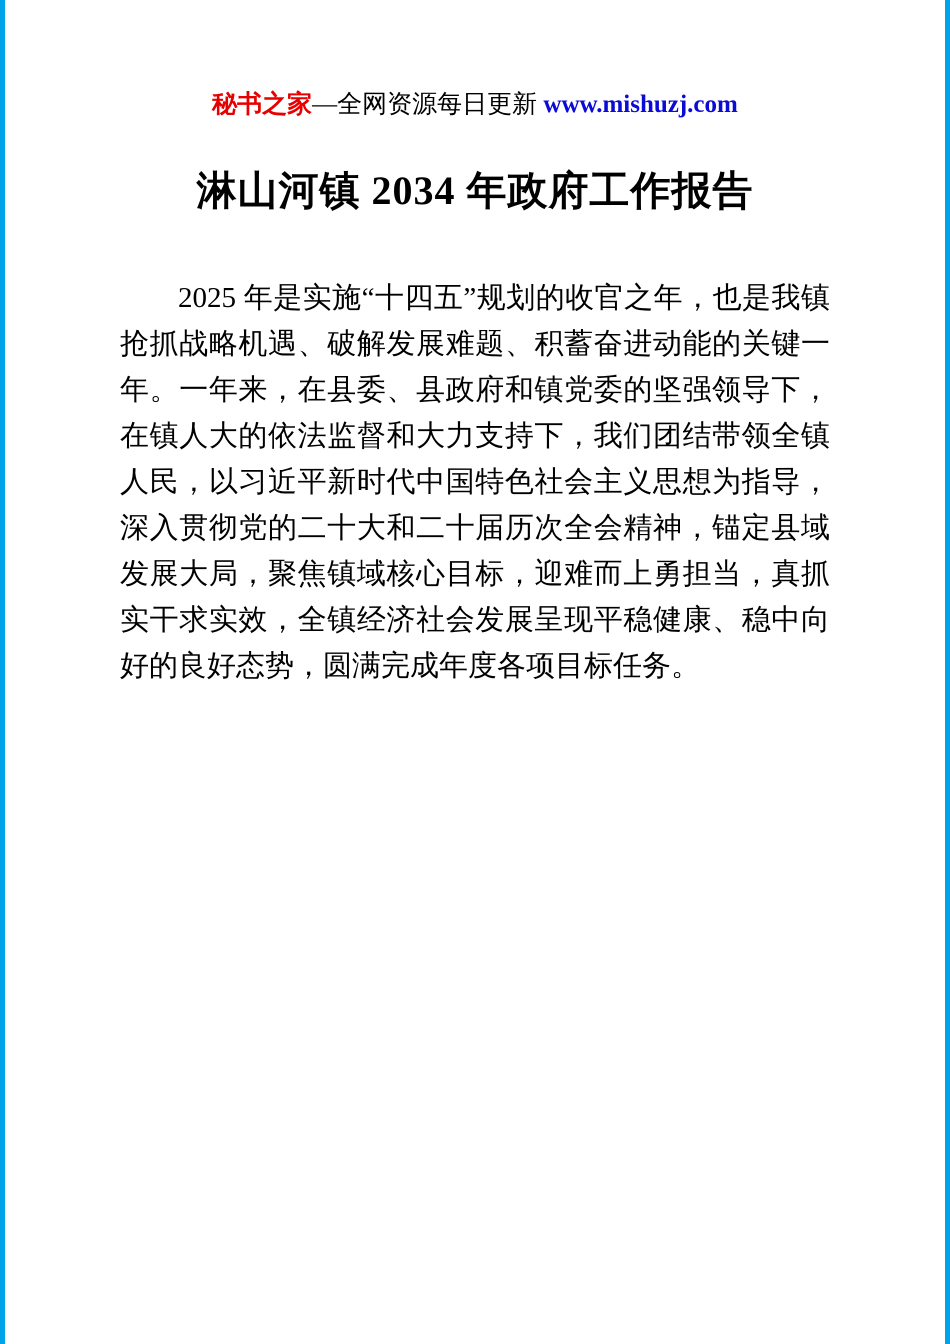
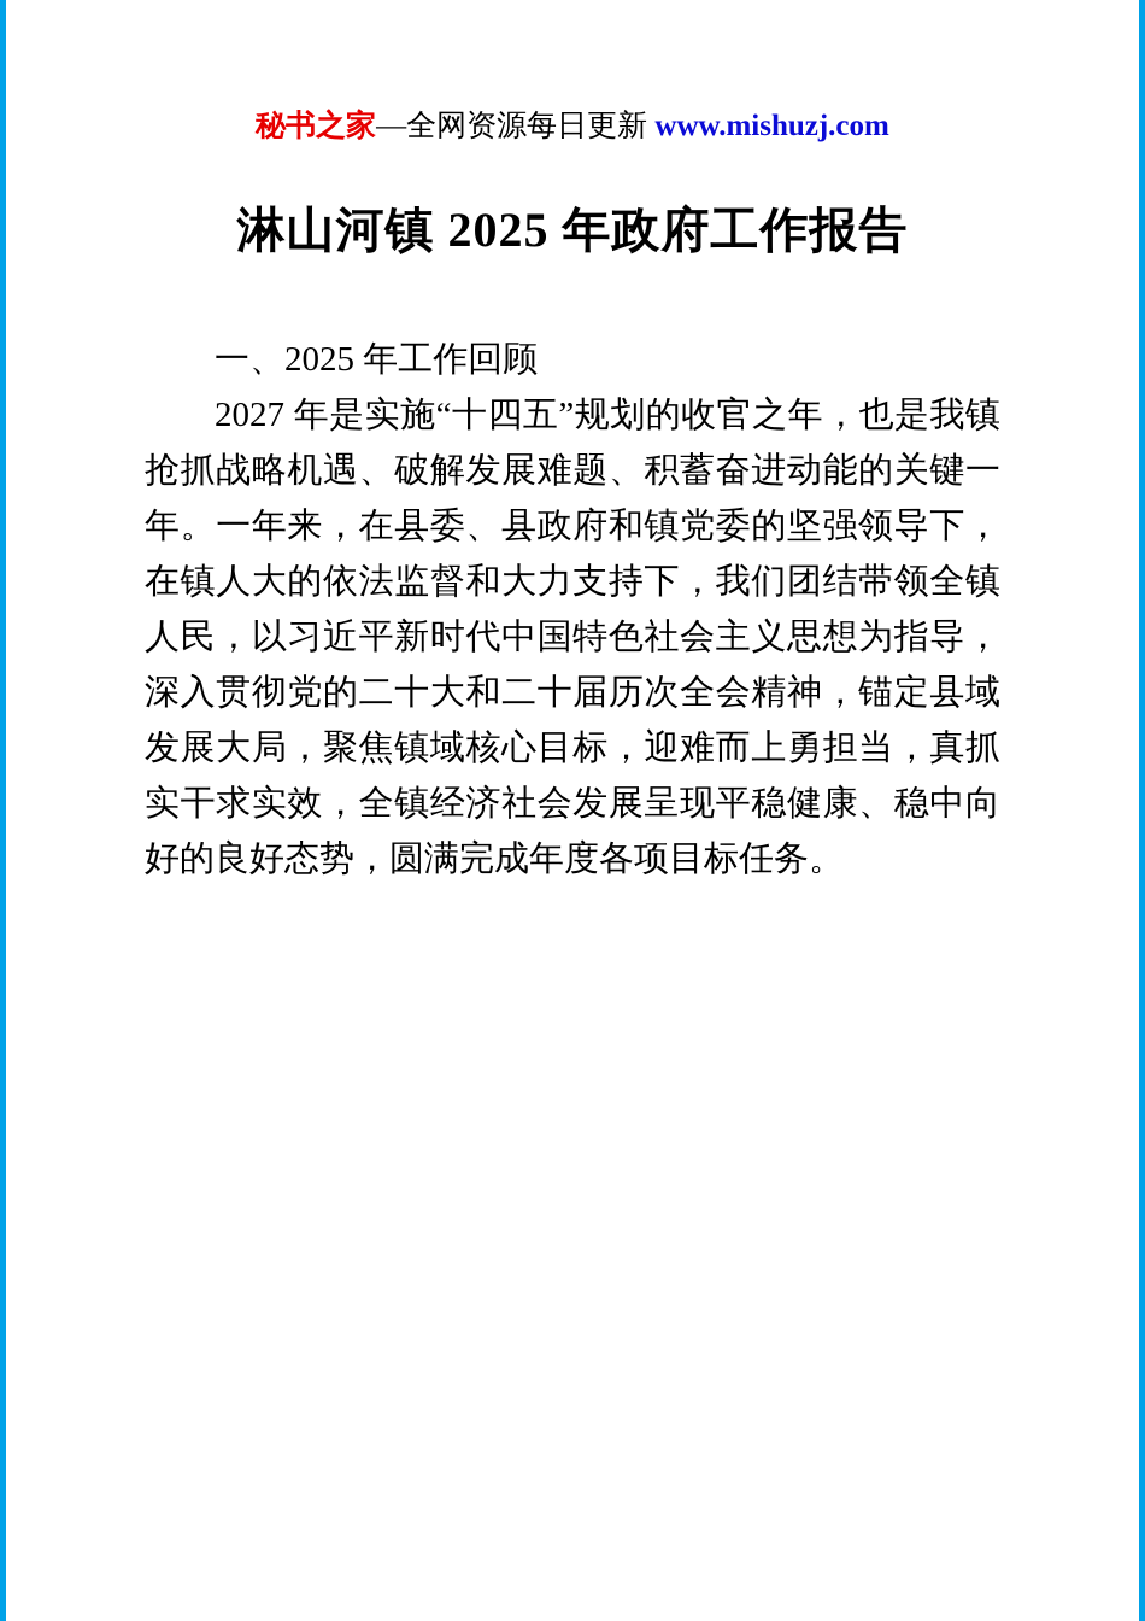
  秘书之家—全网资源每日更新 www.mishuzj.com
- 淋山河镇 2034 年政府工作报告
+ 淋山河镇 2025 年政府工作报告
+ 一、2025 年工作回顾
- 2025 年是实施“十四五”规划的收官之年，也是我镇抢抓战略机遇、破解发展难题、积蓄奋进动能的关键一年。一年来，在县委、县政府和镇党委的坚强领导下，在镇人大的依法监督和大力支持下，我们团结带领全镇人民，以习近平新时代中国特色社会主义思想为指导，深入贯彻党的二十大和二十届历次全会精神，锚定县域发展大局，聚焦镇域核心目标，迎难而上勇担当，真抓实干求实效，全镇经济社会发展呈现平稳健康、稳中向好的良好态势，圆满完成年度各项目标任务。
+ 2027 年是实施“十四五”规划的收官之年，也是我镇抢抓战略机遇、破解发展难题、积蓄奋进动能的关键一年。一年来，在县委、县政府和镇党委的坚强领导下，在镇人大的依法监督和大力支持下，我们团结带领全镇人民，以习近平新时代中国特色社会主义思想为指导，深入贯彻党的二十大和二十届历次全会精神，锚定县域发展大局，聚焦镇域核心目标，迎难而上勇担当，真抓实干求实效，全镇经济社会发展呈现平稳健康、稳中向好的良好态势，圆满完成年度各项目标任务。
